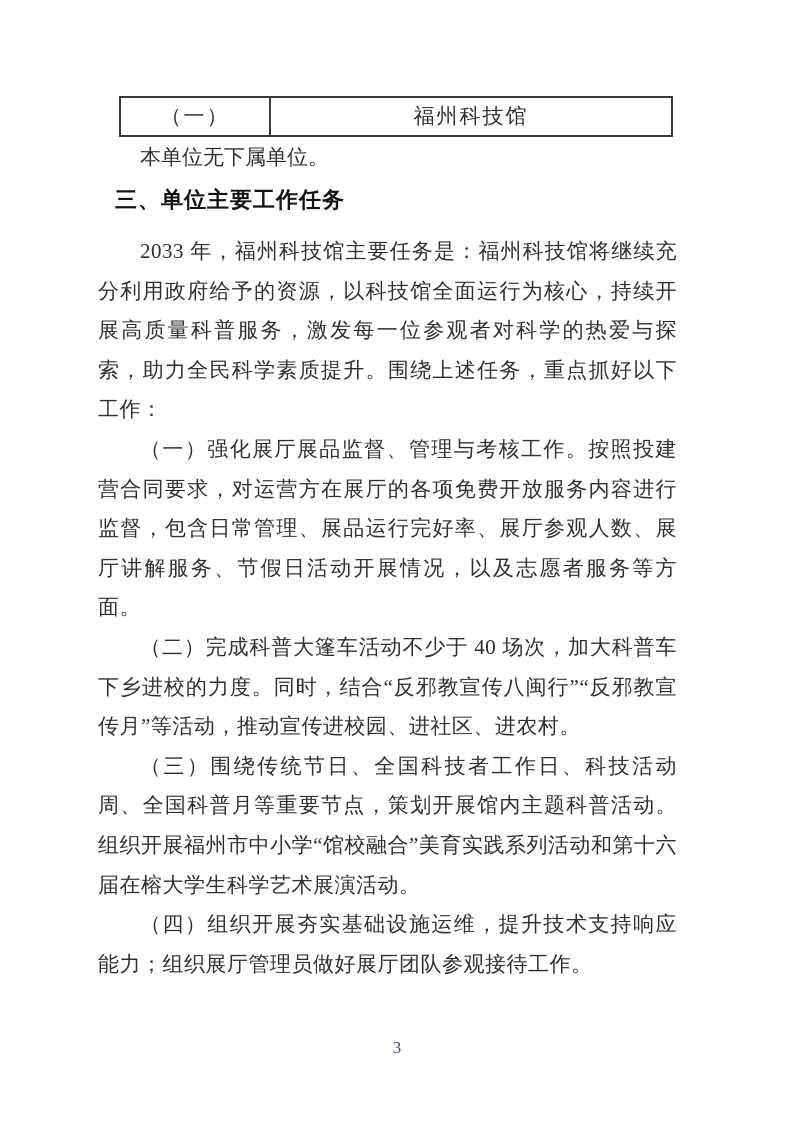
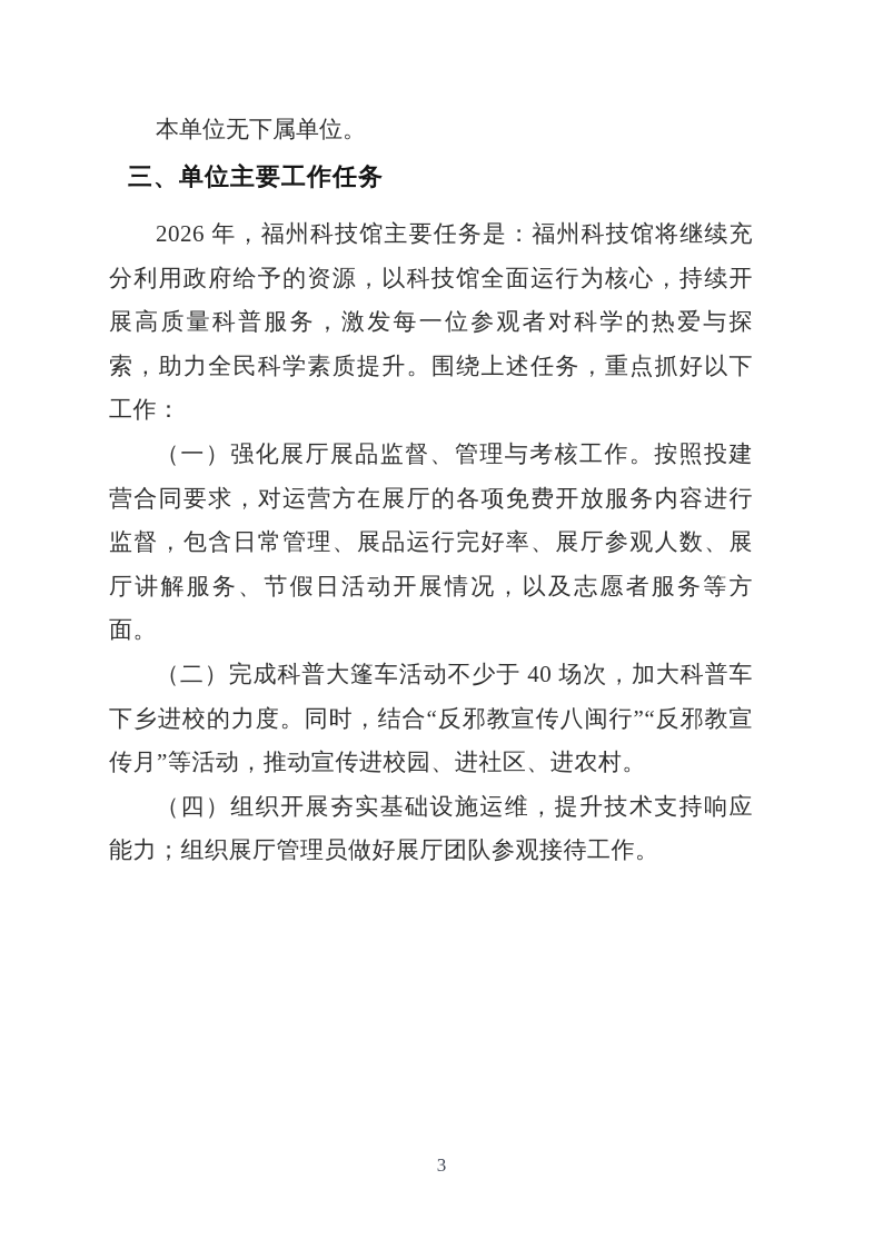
- （一）	福州科技馆
  本单位无下属单位。
  三、单位主要工作任务
- 2033 年，福州科技馆主要任务是：福州科技馆将继续充分利用政府给予的资源，以科技馆全面运行为核心，持续开展高质量科普服务，激发每一位参观者对科学的热爱与探索，助力全民科学素质提升。围绕上述任务，重点抓好以下工作：
+ 2026 年，福州科技馆主要任务是：福州科技馆将继续充分利用政府给予的资源，以科技馆全面运行为核心，持续开展高质量科普服务，激发每一位参观者对科学的热爱与探索，助力全民科学素质提升。围绕上述任务，重点抓好以下工作：
  （一）强化展厅展品监督、管理与考核工作。按照投建营合同要求，对运营方在展厅的各项免费开放服务内容进行监督，包含日常管理、展品运行完好率、展厅参观人数、展厅讲解服务、节假日活动开展情况，以及志愿者服务等方面。
  （二）完成科普大篷车活动不少于 40 场次，加大科普车下乡进校的力度。同时，结合“反邪教宣传八闽行”“反邪教宣传月”等活动，推动宣传进校园、进社区、进农村。
- （三）围绕传统节日、全国科技者工作日、科技活动周、全国科普月等重要节点，策划开展馆内主题科普活动。组织开展福州市中小学“馆校融合”美育实践系列活动和第十六届在榕大学生科学艺术展演活动。
  （四）组织开展夯实基础设施运维，提升技术支持响应能力；组织展厅管理员做好展厅团队参观接待工作。
  3
